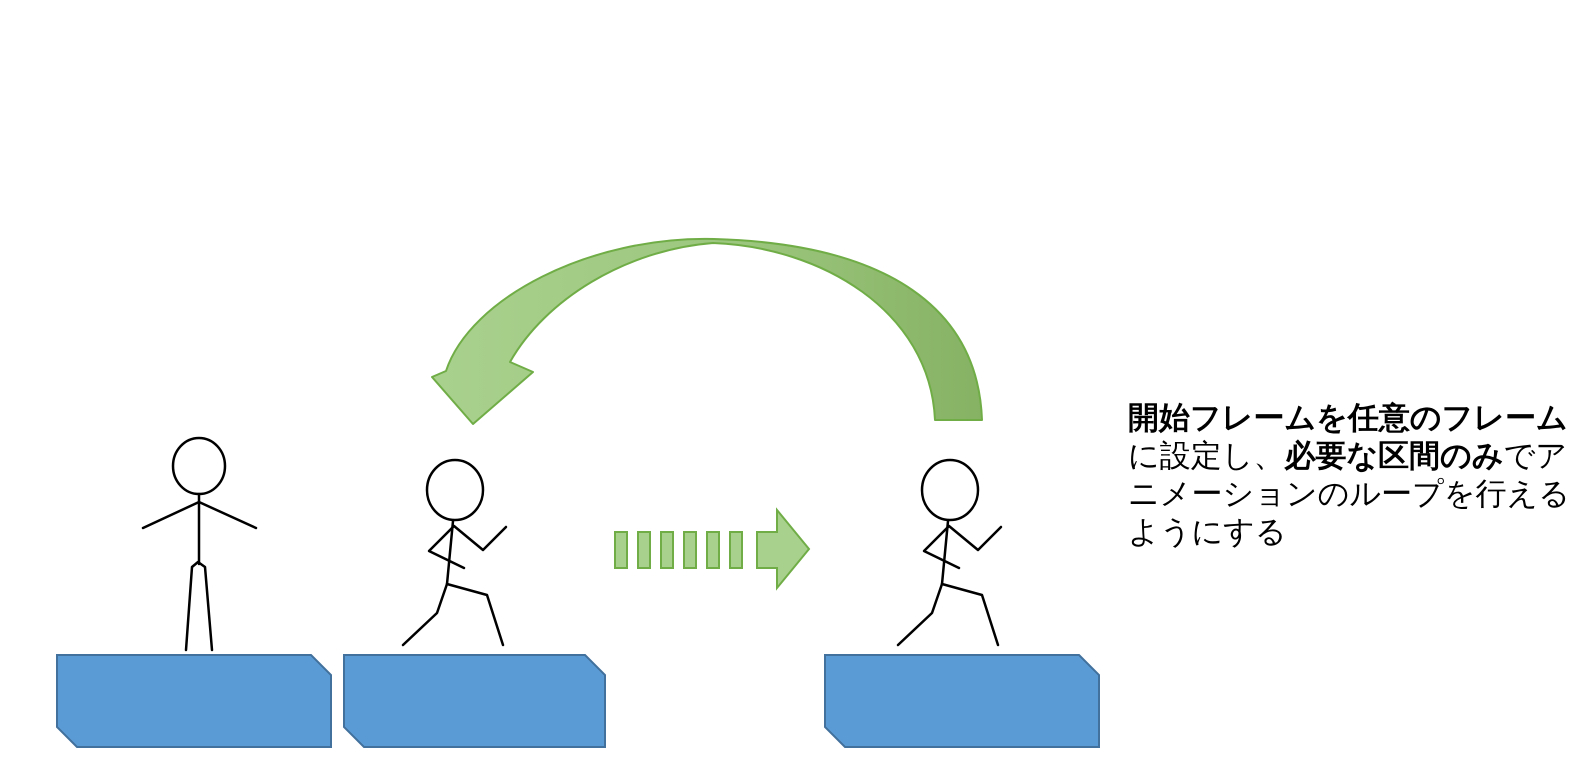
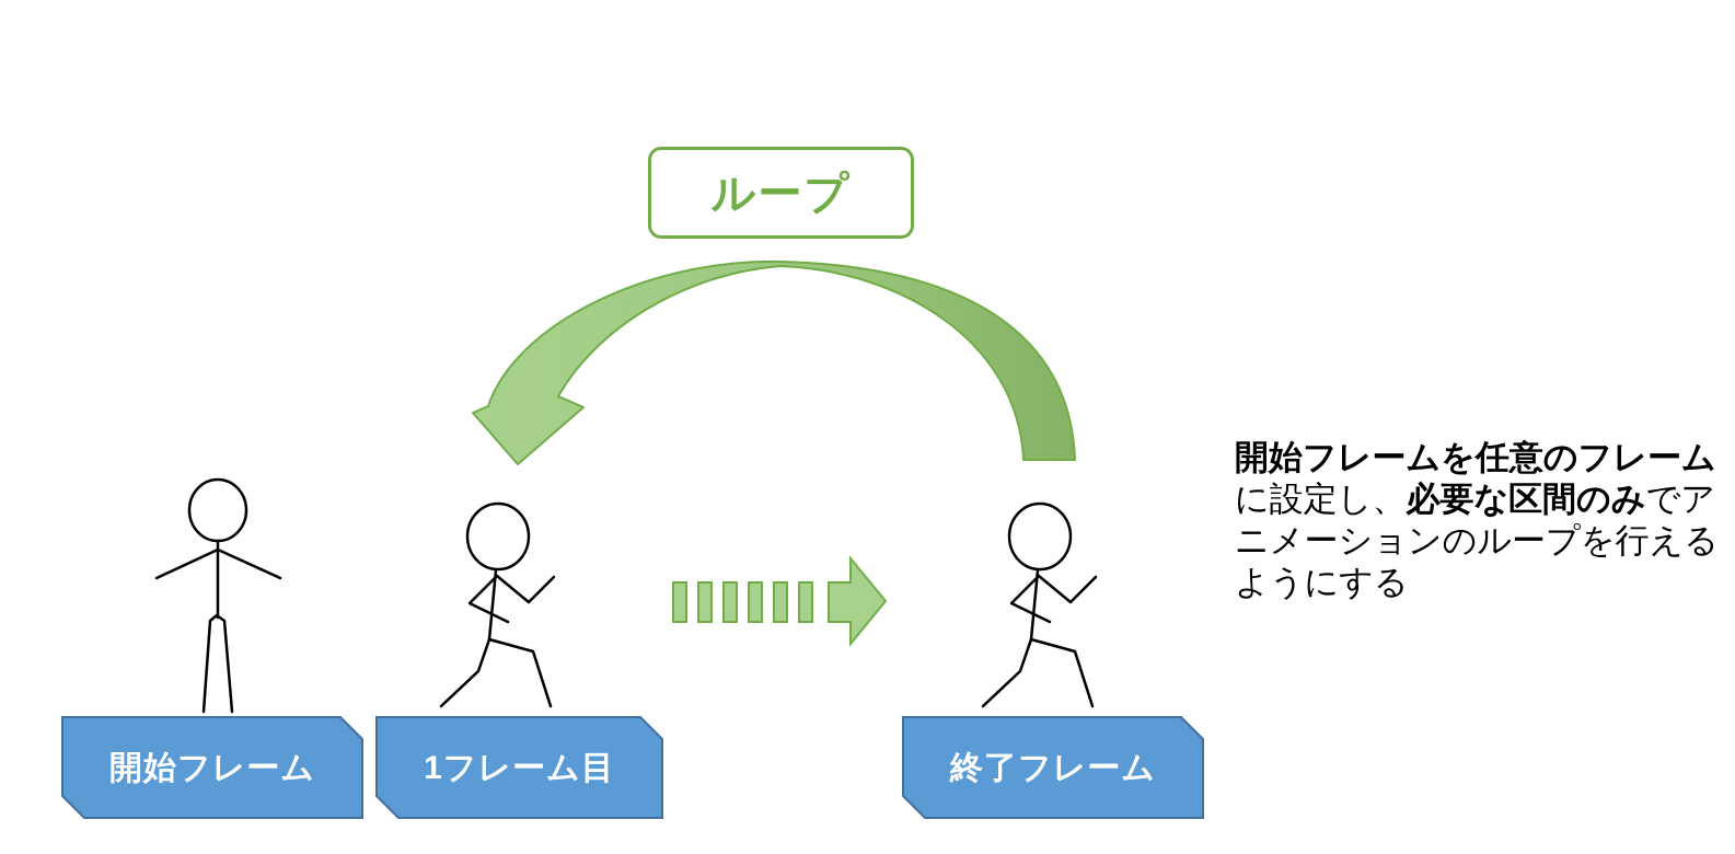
+ ループ
+ 開始フレーム
+ 1フレーム目
+ 終了フレーム
  開始フレームを任意のフレームに設定し、必要な区間のみでアニメーションのループを行えるようにする
